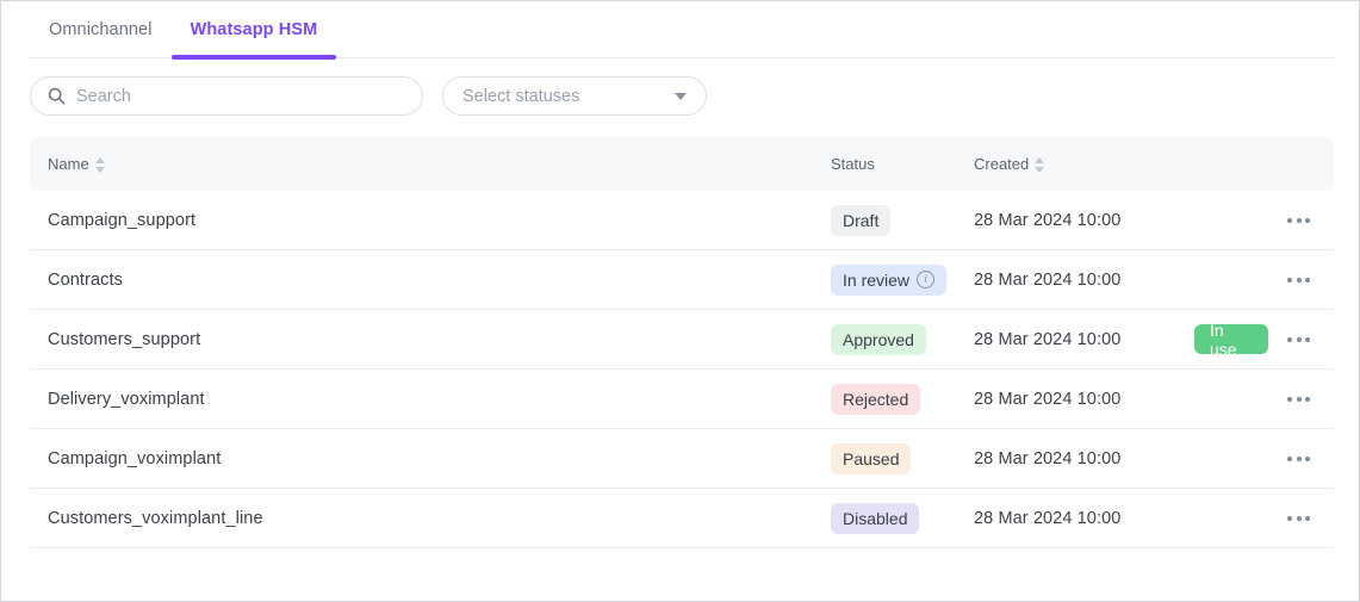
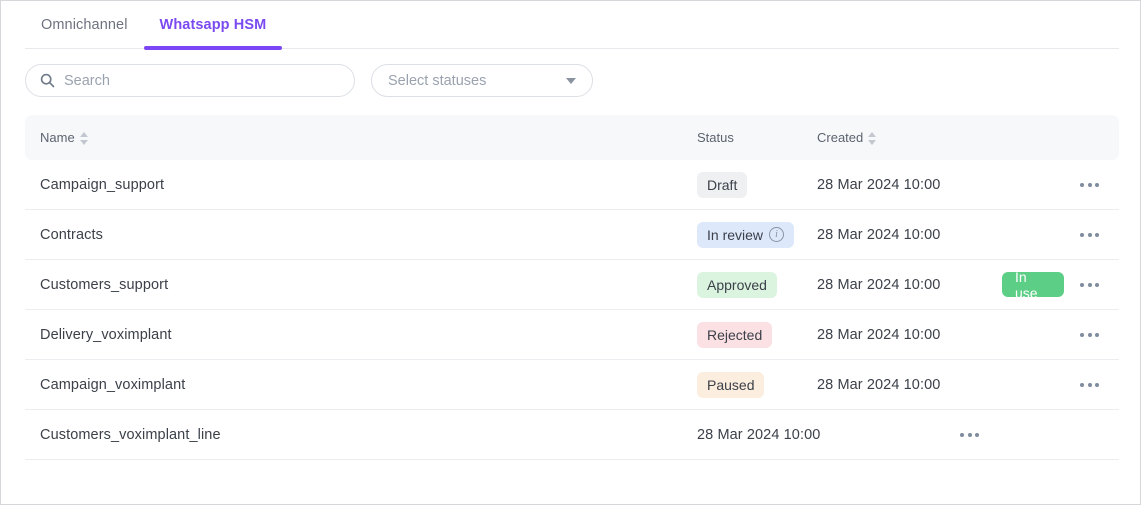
  Omnichannel
  Whatsapp HSM
  Search
  Select statuses
  Name
  Status
  Created
  Campaign_support
  Draft
  28 Mar 2024 10:00
  Contracts
  In review
  i
  28 Mar 2024 10:00
  Customers_support
  Approved
  28 Mar 2024 10:00
  In use
  Delivery_voximplant
  Rejected
  28 Mar 2024 10:00
  Campaign_voximplant
  Paused
  28 Mar 2024 10:00
  Customers_voximplant_line
- Disabled
  28 Mar 2024 10:00
